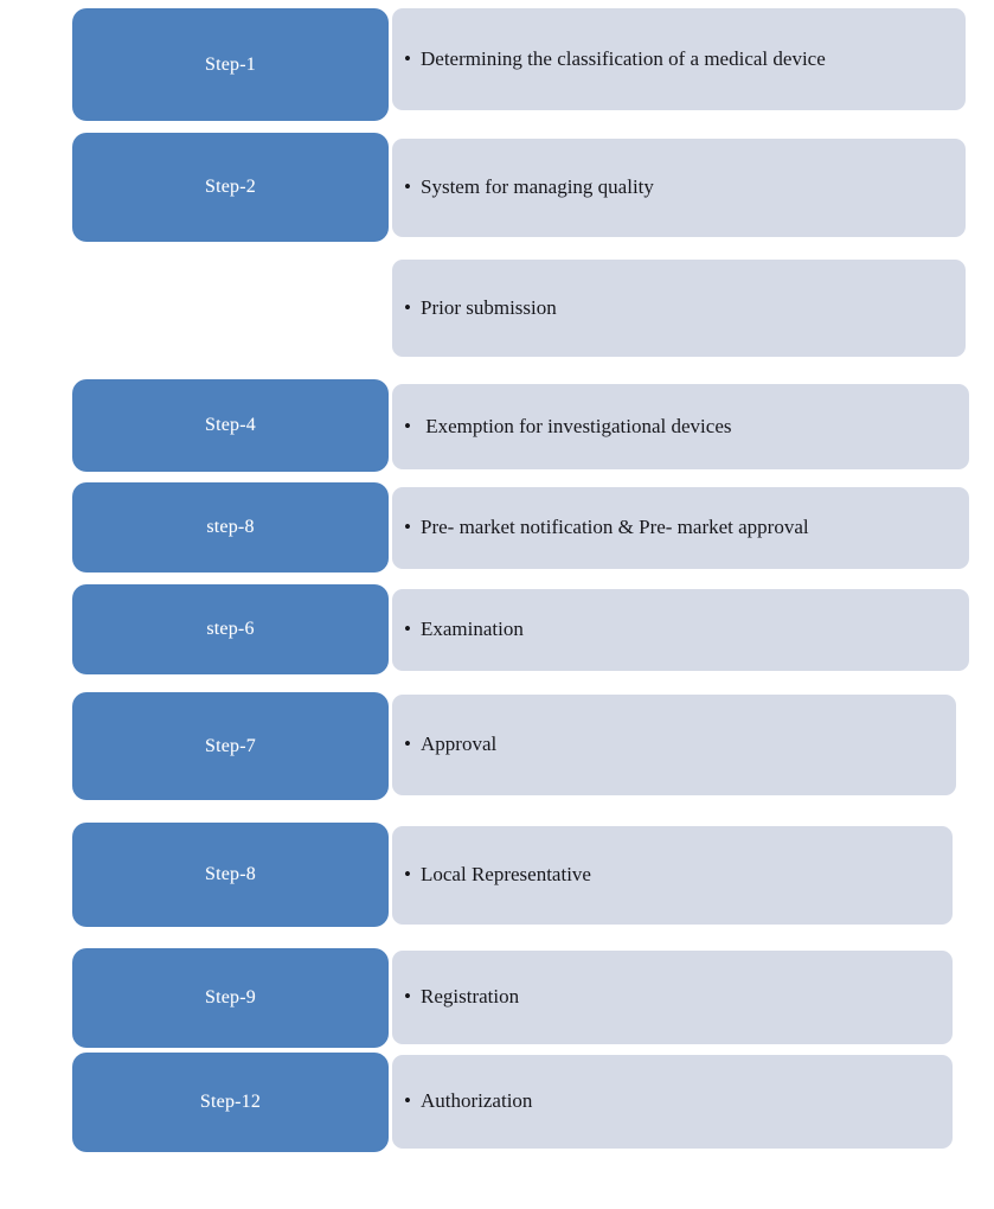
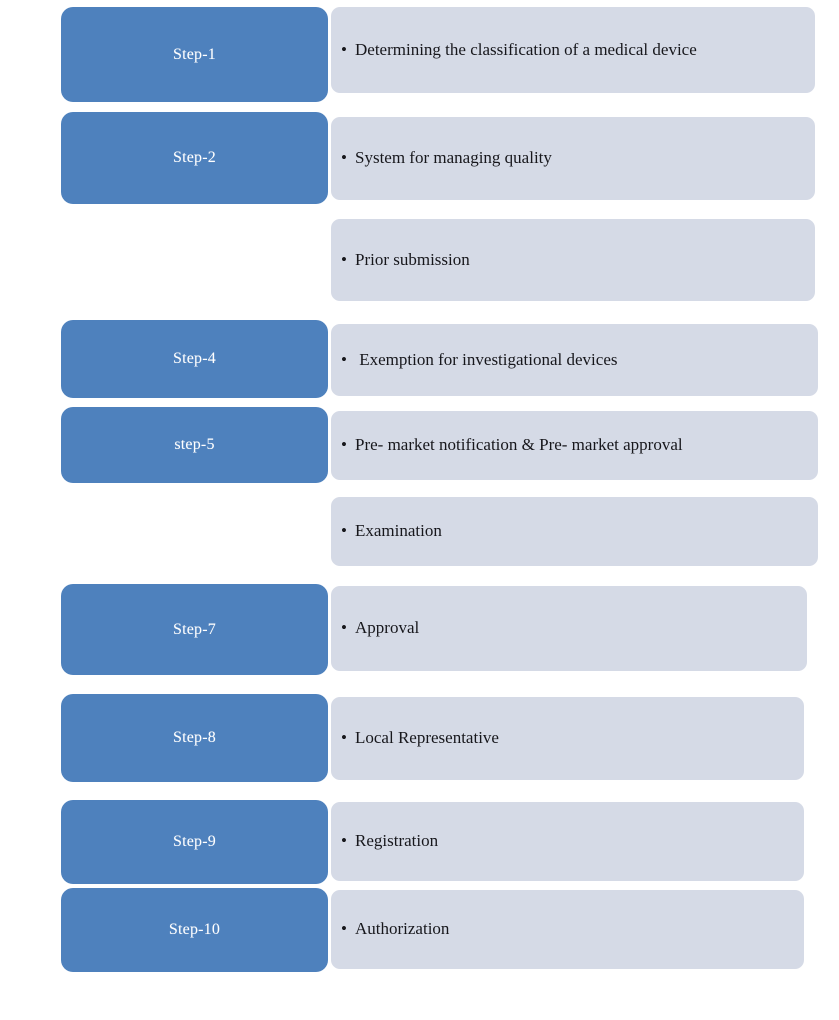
  Step-1
  •
  Determining the classification of a medical device
  Step-2
  •
  System for managing quality
  •
  Prior submission
  Step-4
  •
  Exemption for investigational devices
- step-8
+ step-5
  •
  Pre- market notification & Pre- market approval
- step-6
  •
  Examination
  Step-7
  •
  Approval
  Step-8
  •
  Local Representative
  Step-9
  •
  Registration
- Step-12
+ Step-10
  •
  Authorization
